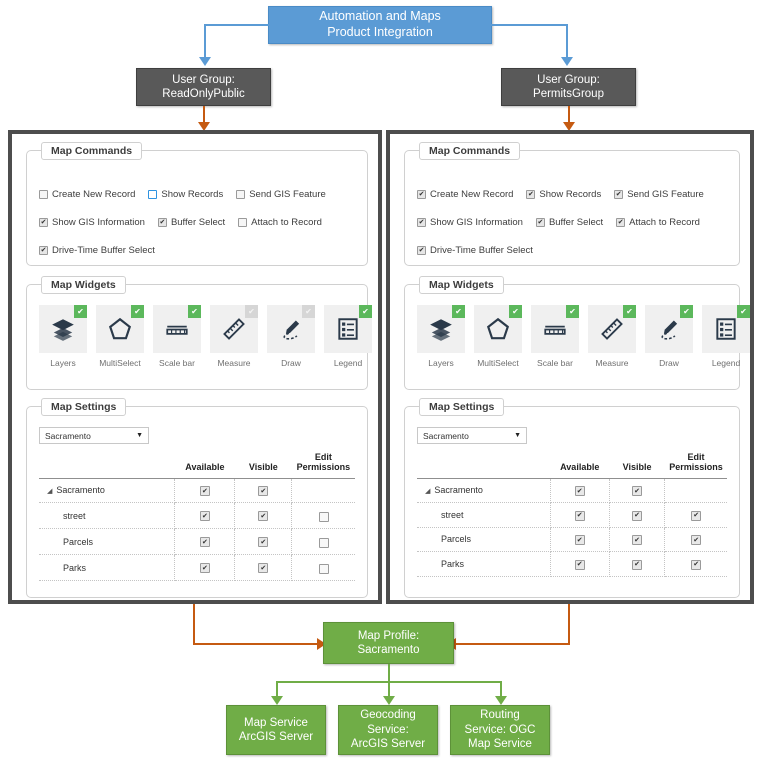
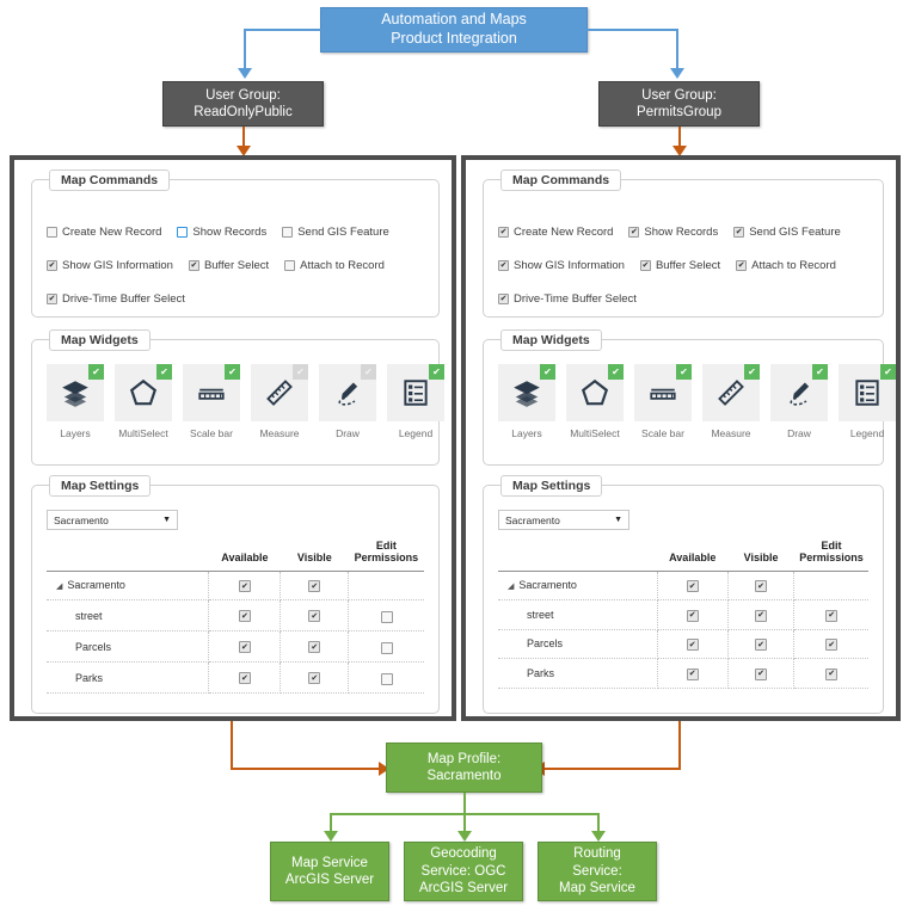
  Automation and Maps
  Product Integration
  User Group:
  ReadOnlyPublic
  User Group:
  PermitsGroup
  Map Commands
  Create New Record
  Show Records
  Send GIS Feature
  Show GIS Information
  Buffer Select
  Attach to Record
  Drive-Time Buffer Select
  Map Widgets
  ✔
  Layers
  ✔
  MultiSelect
  ✔
  Scale bar
  ✔
  Measure
  ✔
  Draw
  ✔
  Legend
  Map Settings
  Sacramento
  	Available	Visible	Edit Permissions
  Sacramento
  street
  Parcels
  Parks
  Map Commands
  Create New Record
  Show Records
  Send GIS Feature
  Show GIS Information
  Buffer Select
  Attach to Record
  Drive-Time Buffer Select
  Map Widgets
  ✔
  Layers
  ✔
  MultiSelect
  ✔
  Scale bar
  ✔
  Measure
  ✔
  Draw
  ✔
  Legend
  Map Settings
  Sacramento
  	Available	Visible	Edit Permissions
  Sacramento
  street
  Parcels
  Parks
  Map Profile:
  Sacramento
  Map Service
  ArcGIS Server
  Geocoding
- Service:
+ Service: OGC
  ArcGIS Server
  Routing
- Service: OGC
+ Service:
  Map Service
